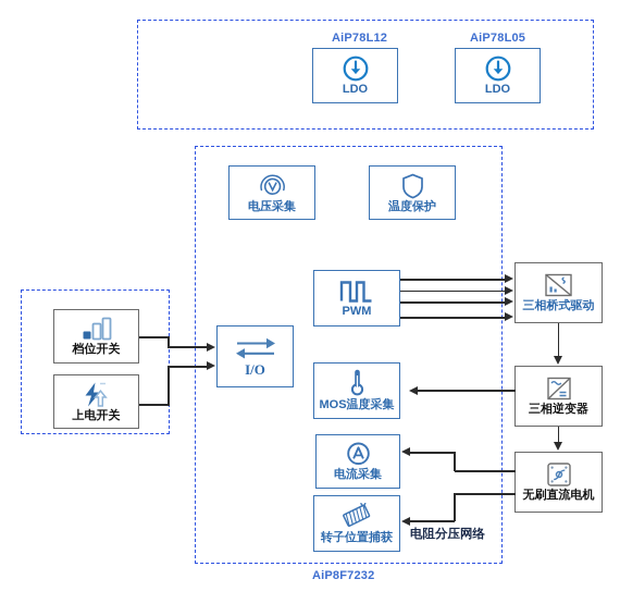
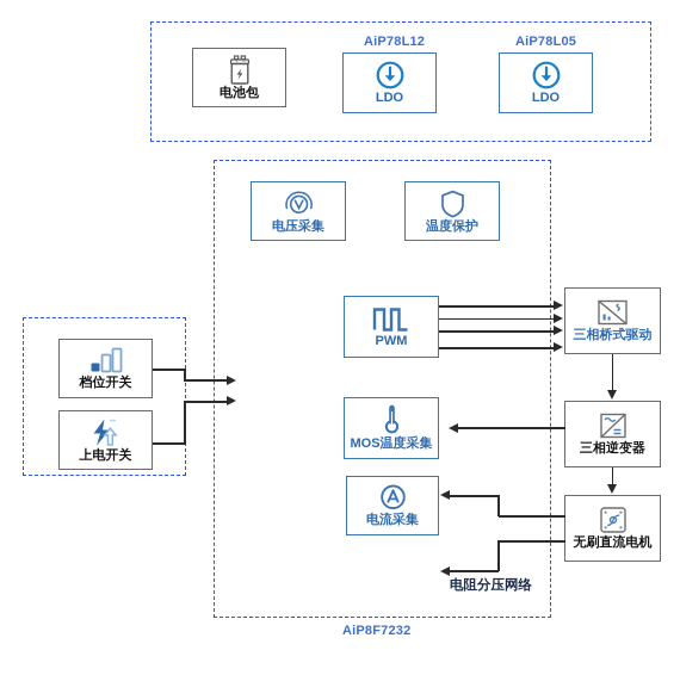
+ 电池包
  AiP78L12
  LDO
  AiP78L05
  LDO
  AiP8F7232
  电压采集
  温度保护
  PWM
  MOS温度采集
  电流采集
- 转子位置捕获
- I/O
  档位开关
  上电开关
  三相桥式驱动
  三相逆变器
  无刷直流电机
  电阻分压网络
